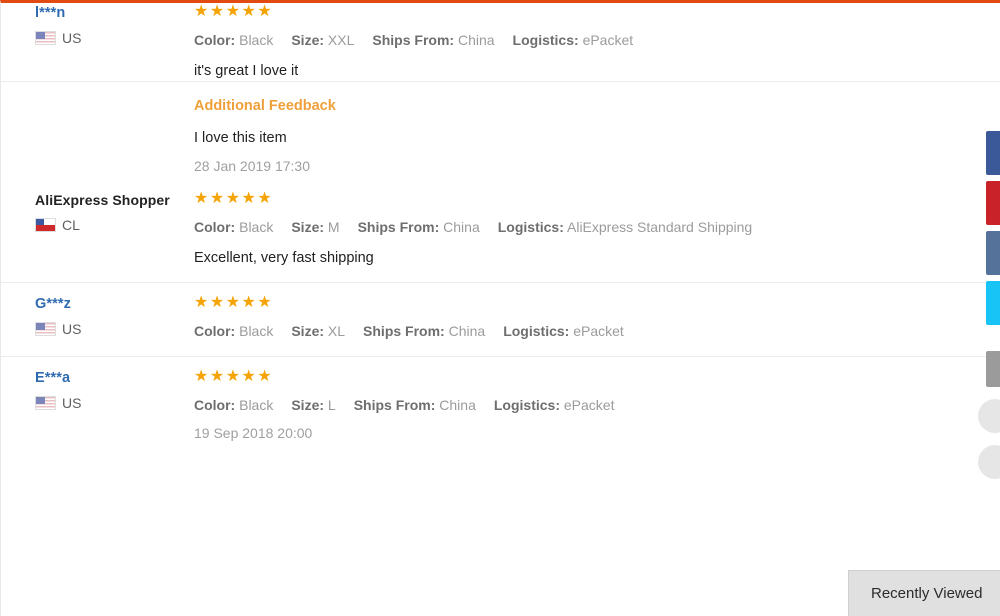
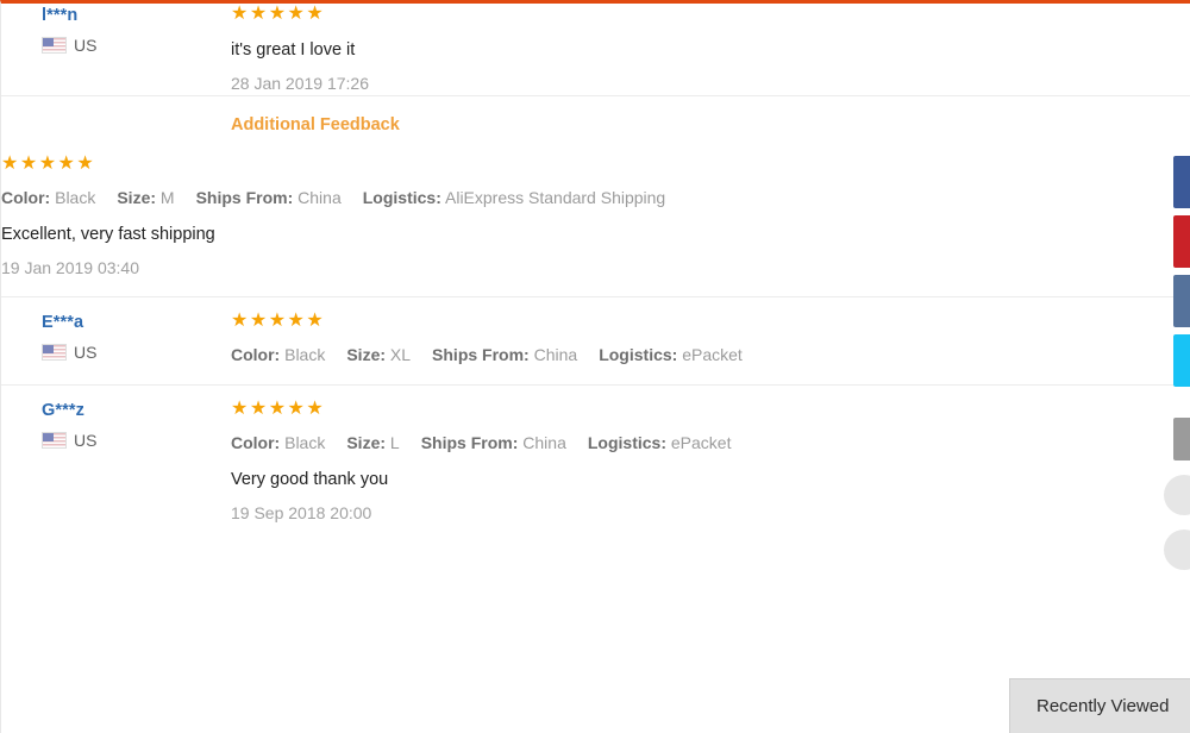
  l***n
  US
  ★★★★★
- Color: Black Size: XXL Ships From: China Logistics: ePacket
  it's great I love it
+ 28 Jan 2019 17:26
  Additional Feedback
- I love this item
- 28 Jan 2019 17:30
- AliExpress Shopper
- CL
  ★★★★★
  Color: Black Size: M Ships From: China Logistics: AliExpress Standard Shipping
  Excellent, very fast shipping
+ 19 Jan 2019 03:40
- G***z
+ E***a
  US
  ★★★★★
  Color: Black Size: XL Ships From: China Logistics: ePacket
- E***a
+ G***z
  US
  ★★★★★
  Color: Black Size: L Ships From: China Logistics: ePacket
+ Very good thank you
  19 Sep 2018 20:00
  Recently Viewed
